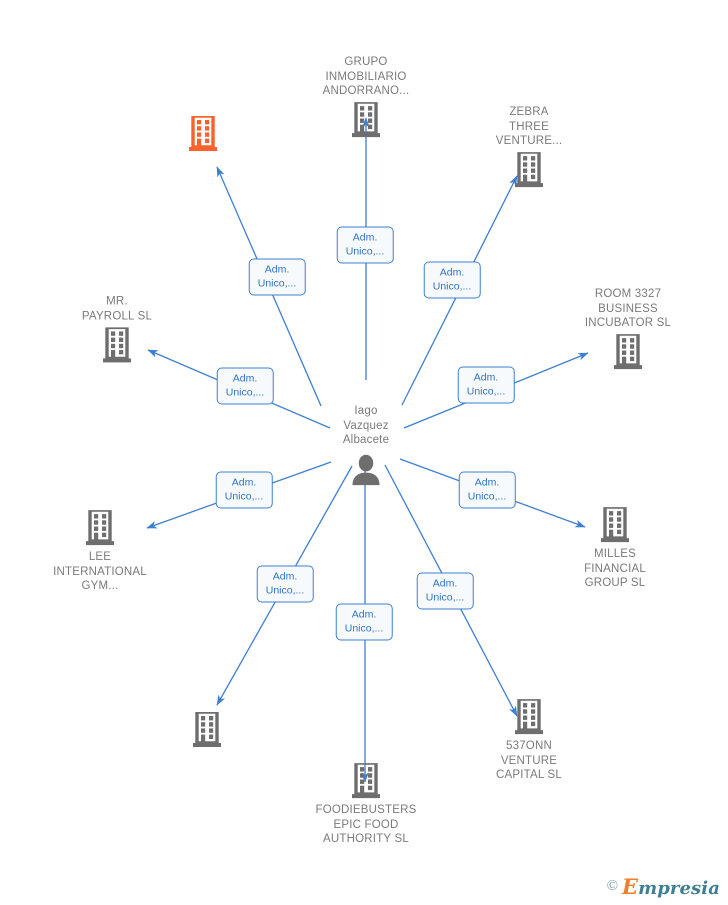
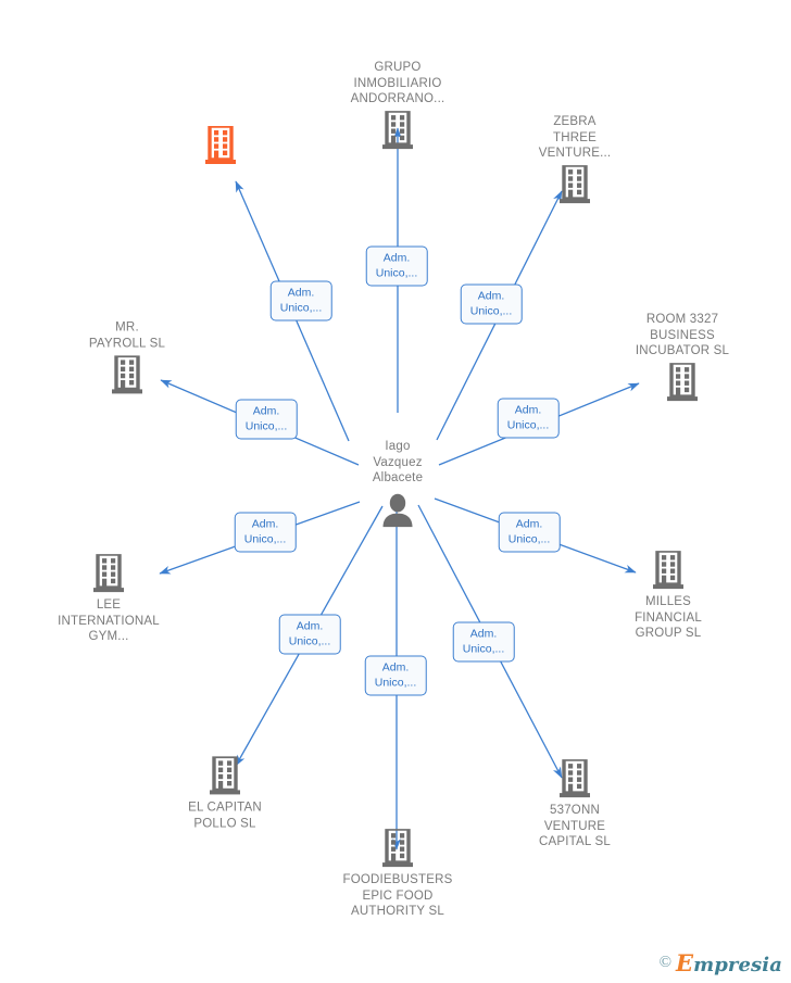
  GRUPO
  INMOBILIARIO
  ANDORRANO...
  ZEBRA
  THREE
  VENTURE...
  ROOM 3327
  BUSINESS
  INCUBATOR SL
  MR.
  PAYROLL SL
  LEE
  INTERNATIONAL
  GYM...
  MILLES
  FINANCIAL
  GROUP SL
+ EL CAPITAN
+ POLLO SL
  FOODIEBUSTERS
  EPIC FOOD
  AUTHORITY SL
  537ONN
  VENTURE
  CAPITAL SL
  Iago
  Vazquez
  Albacete
  Adm.
  Unico,...
  Adm.
  Unico,...
  Adm.
  Unico,...
  Adm.
  Unico,...
  Adm.
  Unico,...
  Adm.
  Unico,...
  Adm.
  Unico,...
  Adm.
  Unico,...
  Adm.
  Unico,...
  Adm.
  Unico,...
  ©
  Empresia
